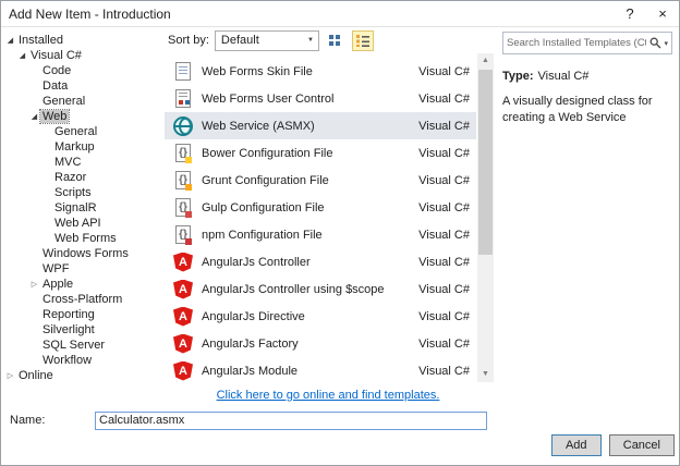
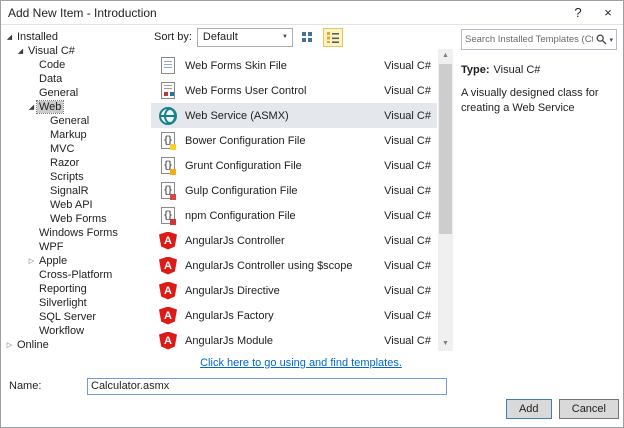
  Add New Item - Introduction
  ?
  ×
  Installed
  Visual C#
  Code
  Data
  General
  Web
  General
  Markup
  MVC
  Razor
  Scripts
  SignalR
  Web API
  Web Forms
  Windows Forms
  WPF
  Apple
  Cross-Platform
  Reporting
  Silverlight
  SQL Server
  Workflow
  Online
  Sort by:
  Default
  Web Forms Skin File
  Visual C#
  Web Forms User Control
  Visual C#
  Web Service (ASMX)
  Visual C#
  Bower Configuration File
  Visual C#
  Grunt Configuration File
  Visual C#
  Gulp Configuration File
  Visual C#
  npm Configuration File
  Visual C#
  AngularJs Controller
  Visual C#
  AngularJs Controller using $scope
  Visual C#
  AngularJs Directive
  Visual C#
  AngularJs Factory
  Visual C#
  AngularJs Module
  Visual C#
- Click here to go online and find templates.
+ Click here to go using and find templates.
  Search Installed Templates (C
  Type: Visual C#
  A visually designed class for creating a Web Service
  Name:
  Calculator.asmx
  Add
  Cancel
